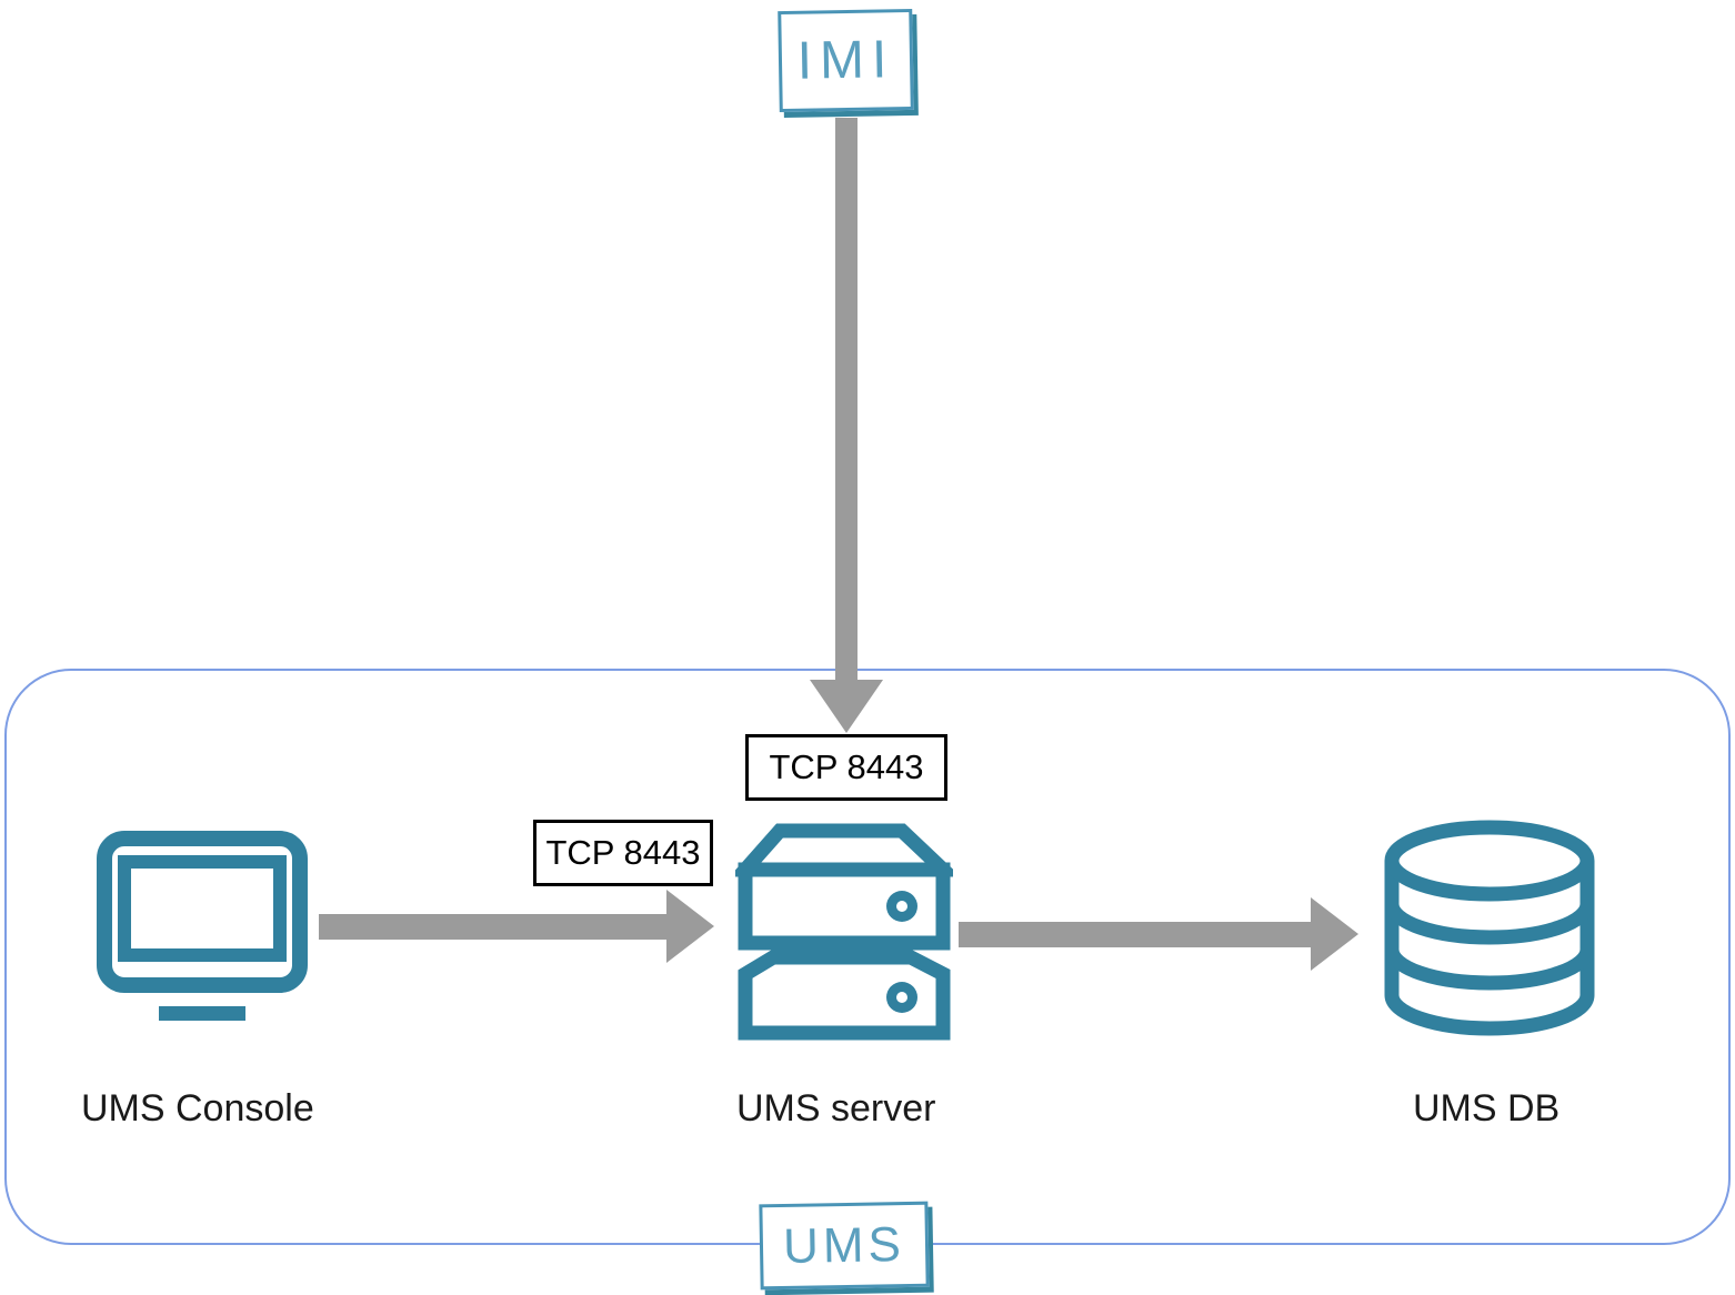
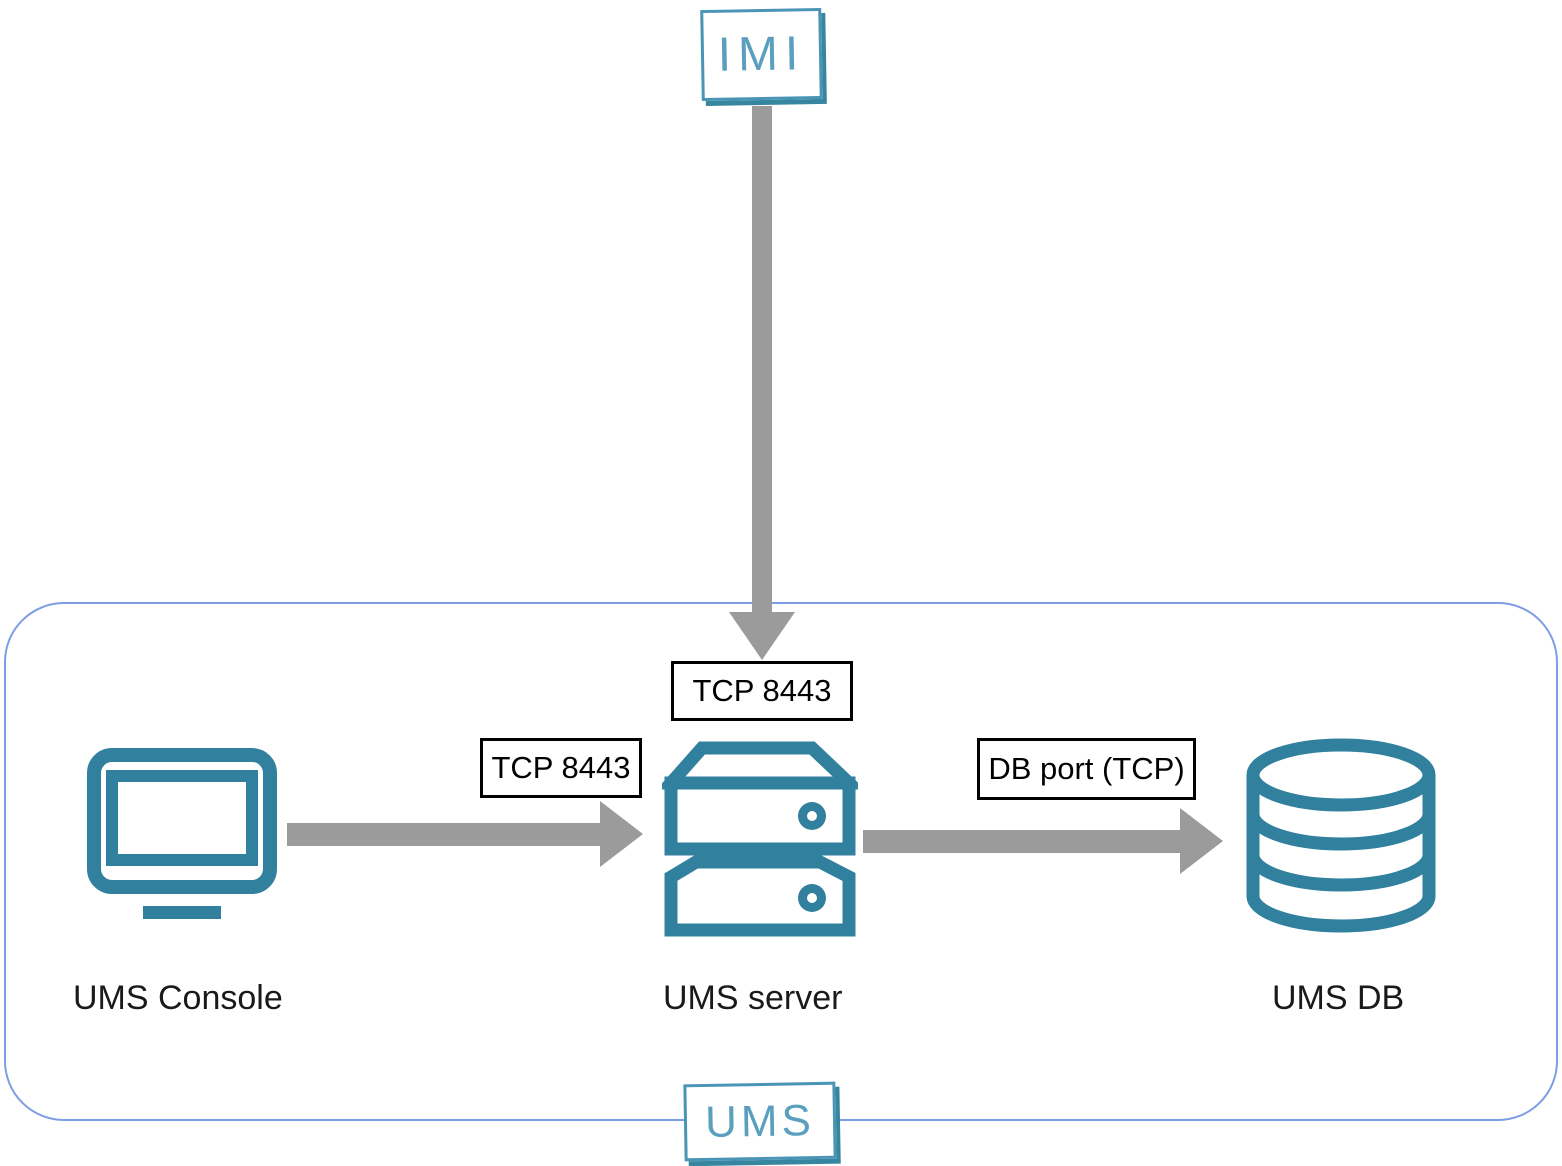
  IMI
  TCP 8443
  TCP 8443
+ DB port (TCP)
  UMS Console
  UMS server
  UMS DB
  UMS
